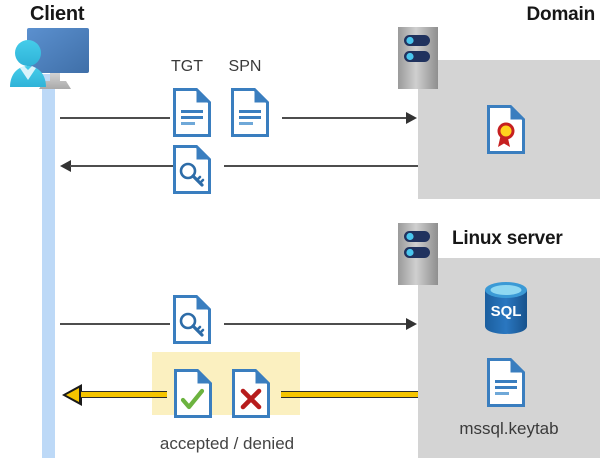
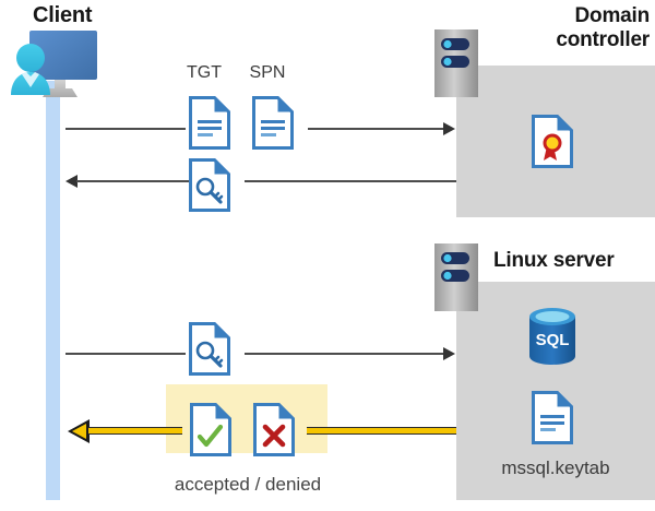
  Client
  Domain
+ controller
  Linux server
  SQL
  mssql.keytab
  TGT
  SPN
  accepted / denied
